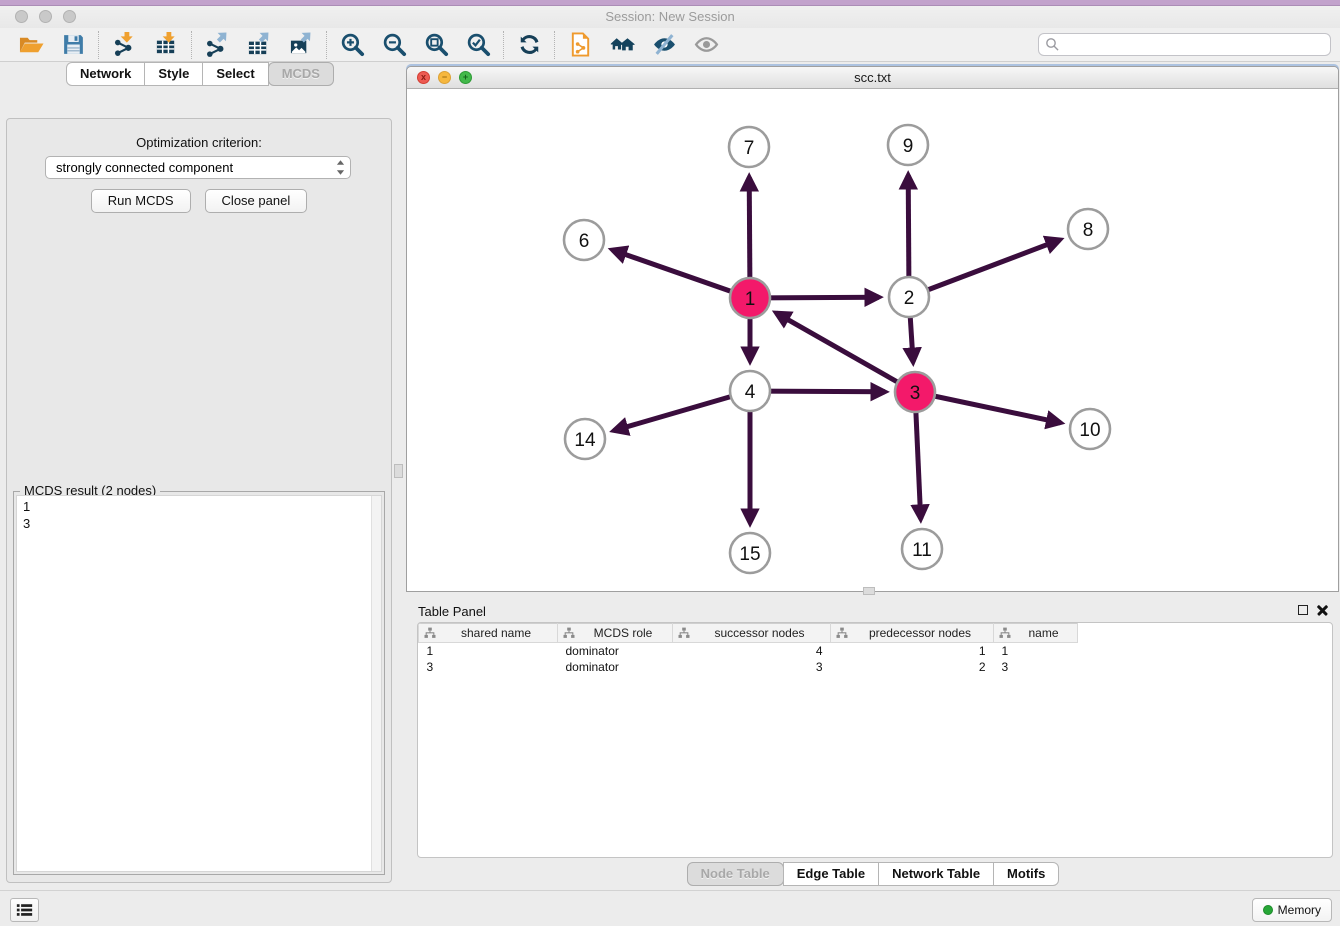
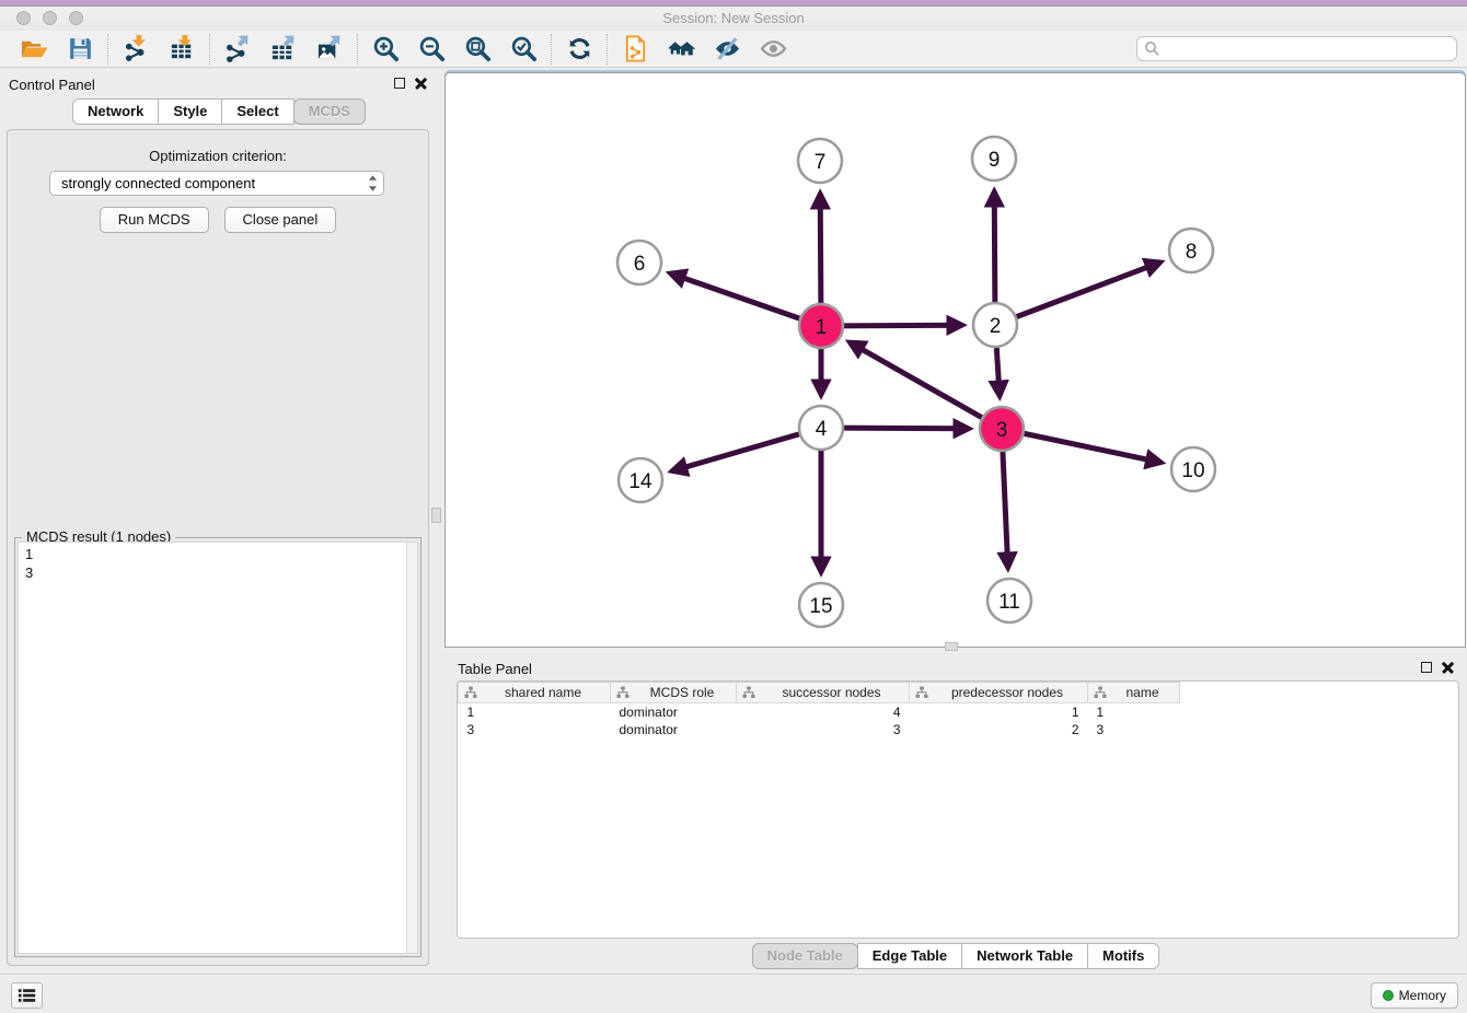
  Session: New Session
+ Control Panel
  Network
  Style
  Select
  MCDS
  Optimization criterion:
  strongly connected component
  Run MCDS
  Close panel
- MCDS result (2 nodes)
+ MCDS result (1 nodes)
  1
  3
- x
- −
- +
- scc.txt
  7
  9
  6
  8
  1
  2
  4
  3
  14
  10
  15
  11
  Table Panel
  shared name	MCDS role	successor nodes	predecessor nodes	name
  1	dominator	4	1	1
  3	dominator	3	2	3
  Node Table
  Edge Table
  Network Table
  Motifs
  Memory
